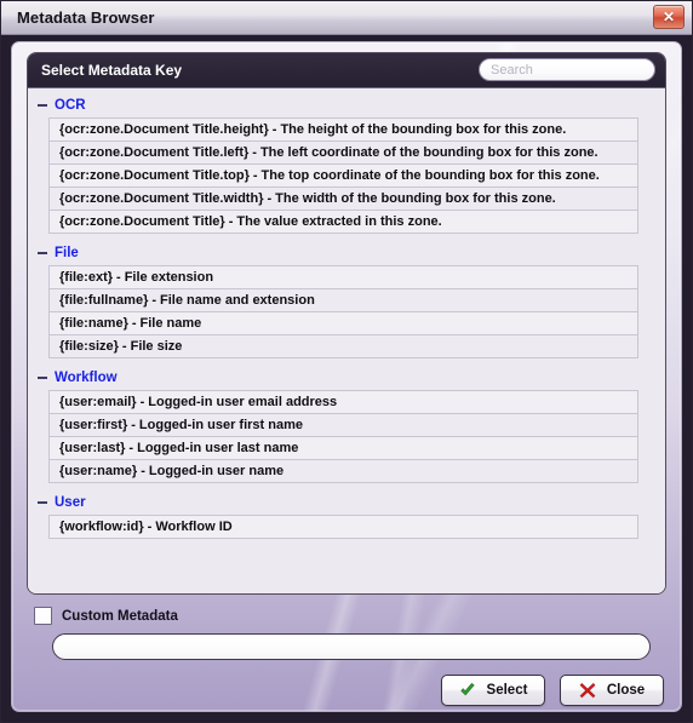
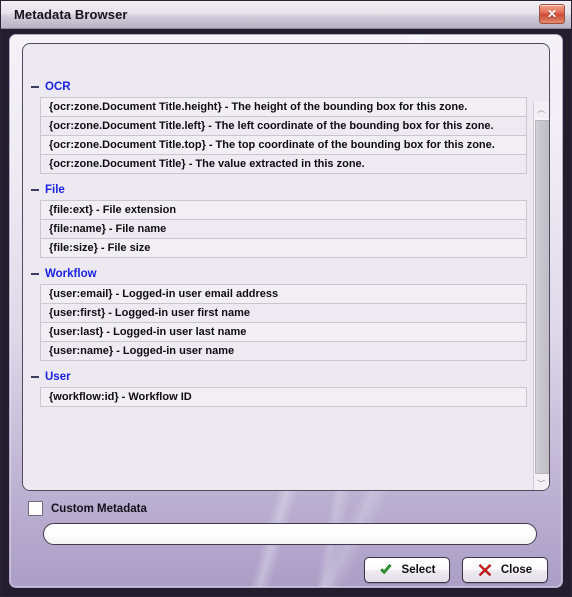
  Metadata Browser
  ✕
- Select Metadata Key
- Search
  OCR
  {ocr:zone.Document Title.height} - The height of the bounding box for this zone.
  {ocr:zone.Document Title.left} - The left coordinate of the bounding box for this zone.
  {ocr:zone.Document Title.top} - The top coordinate of the bounding box for this zone.
- {ocr:zone.Document Title.width} - The width of the bounding box for this zone.
  {ocr:zone.Document Title} - The value extracted in this zone.
  File
  {file:ext} - File extension
- {file:fullname} - File name and extension
  {file:name} - File name
  {file:size} - File size
  Workflow
  {user:email} - Logged-in user email address
  {user:first} - Logged-in user first name
  {user:last} - Logged-in user last name
  {user:name} - Logged-in user name
  User
  {workflow:id} - Workflow ID
+ ︿
+ ﹀
  Custom Metadata
  Select
  Close
